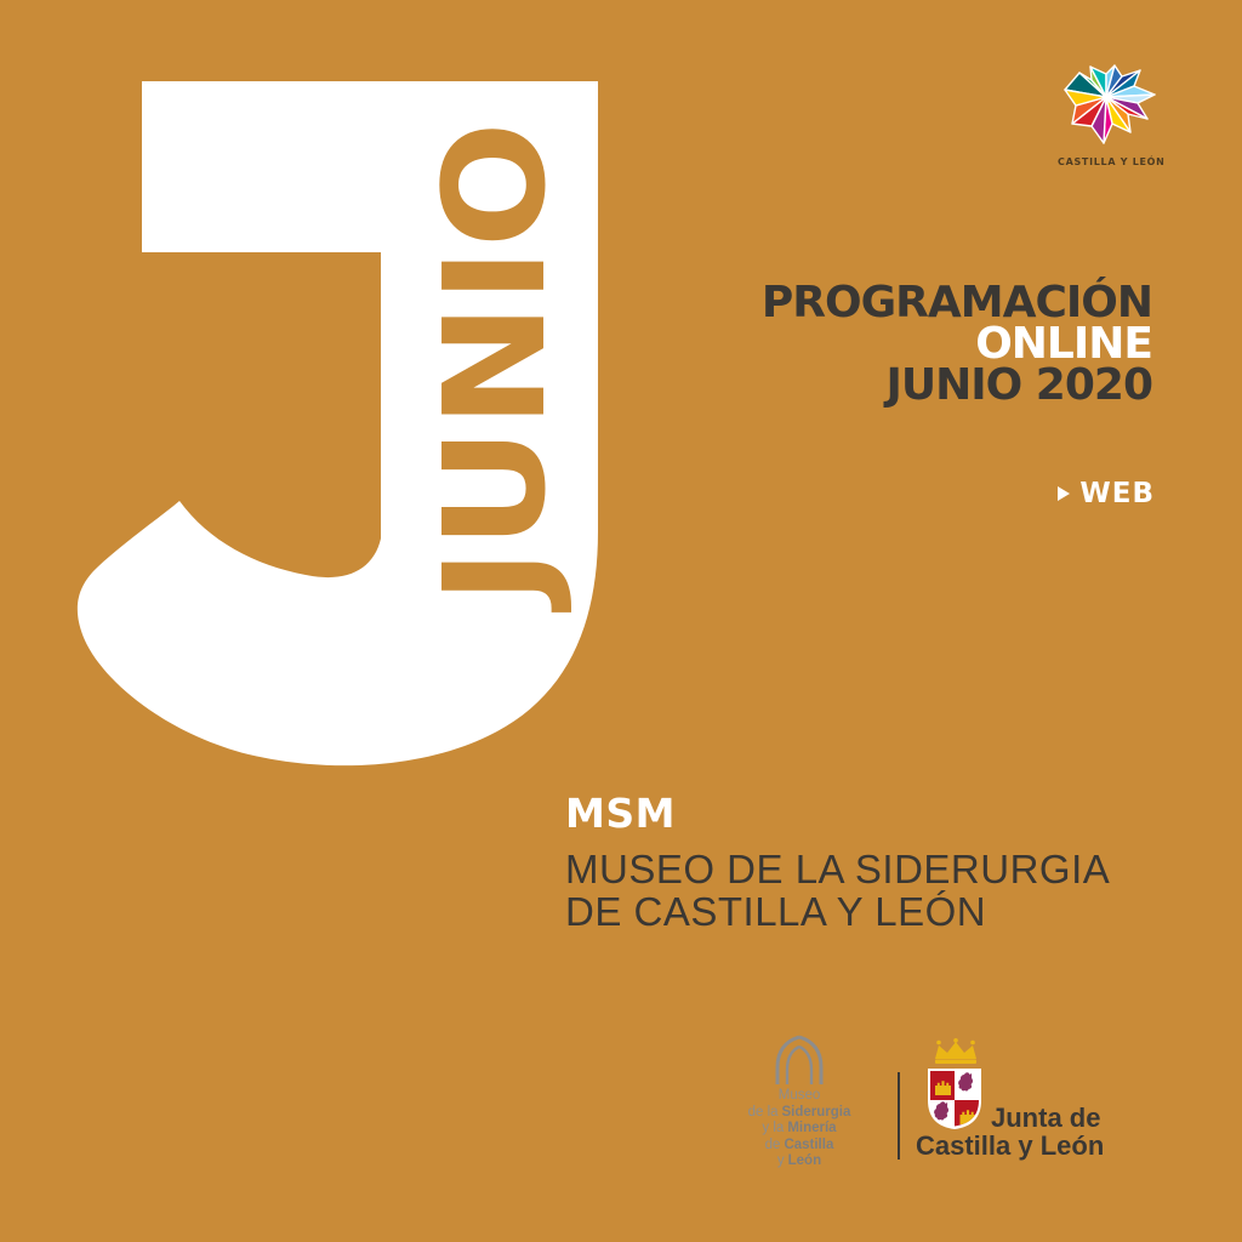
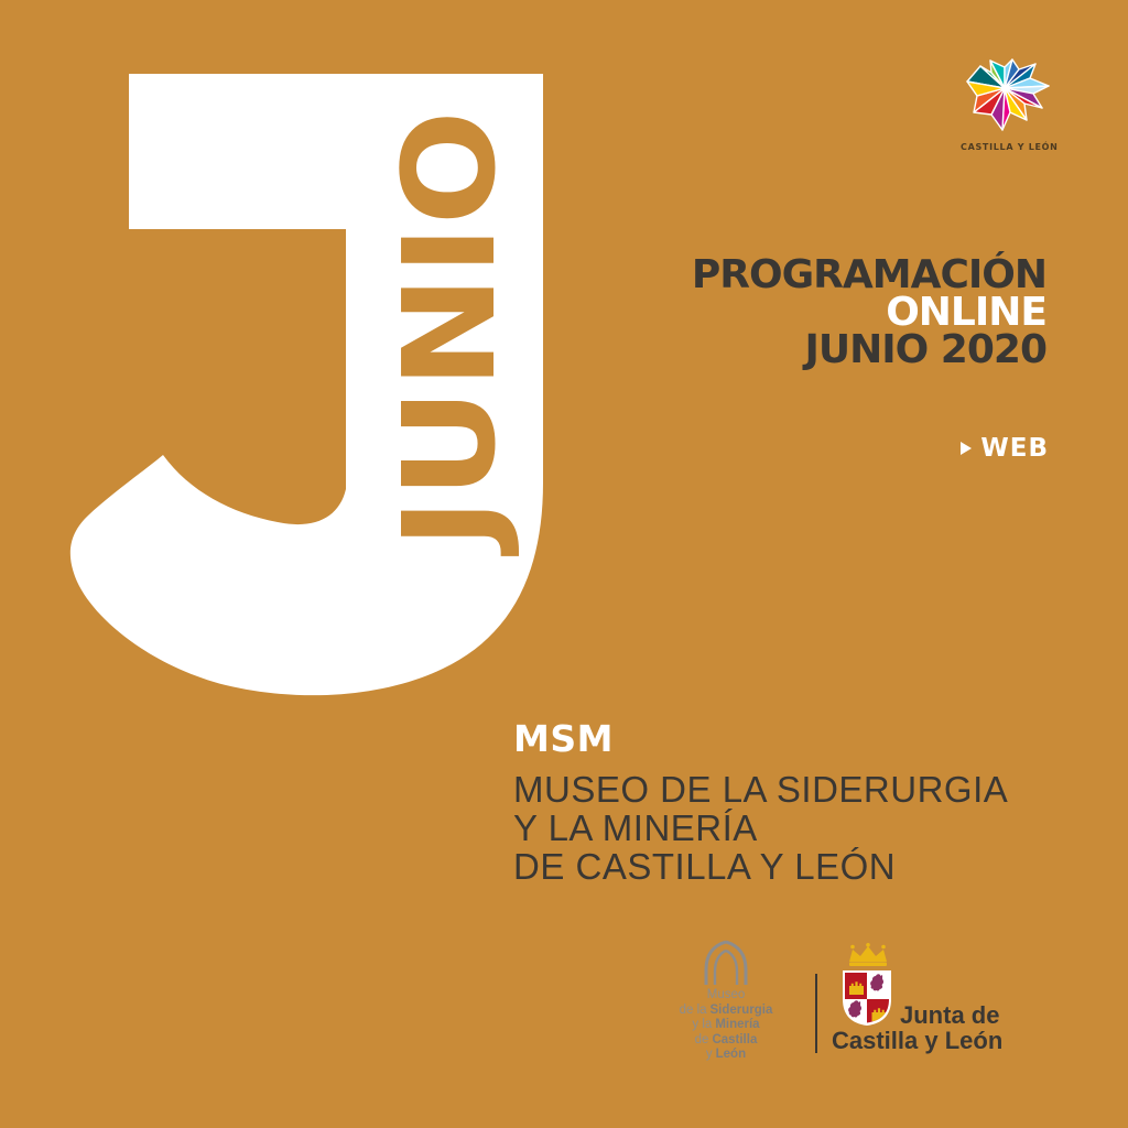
  CASTILLA Y LEÓN
  PROGRAMACIÓN
  ONLINE
  JUNIO 2020
  WEB
  MSM
  MUSEO DE LA SIDERURGIA
+ Y LA MINERÍA
  DE CASTILLA Y LEÓN
  Museo
  de la
  Siderurgia
  y la
  Minería
  de
  Castilla
  y
  León
  Junta de
  Castilla y León
